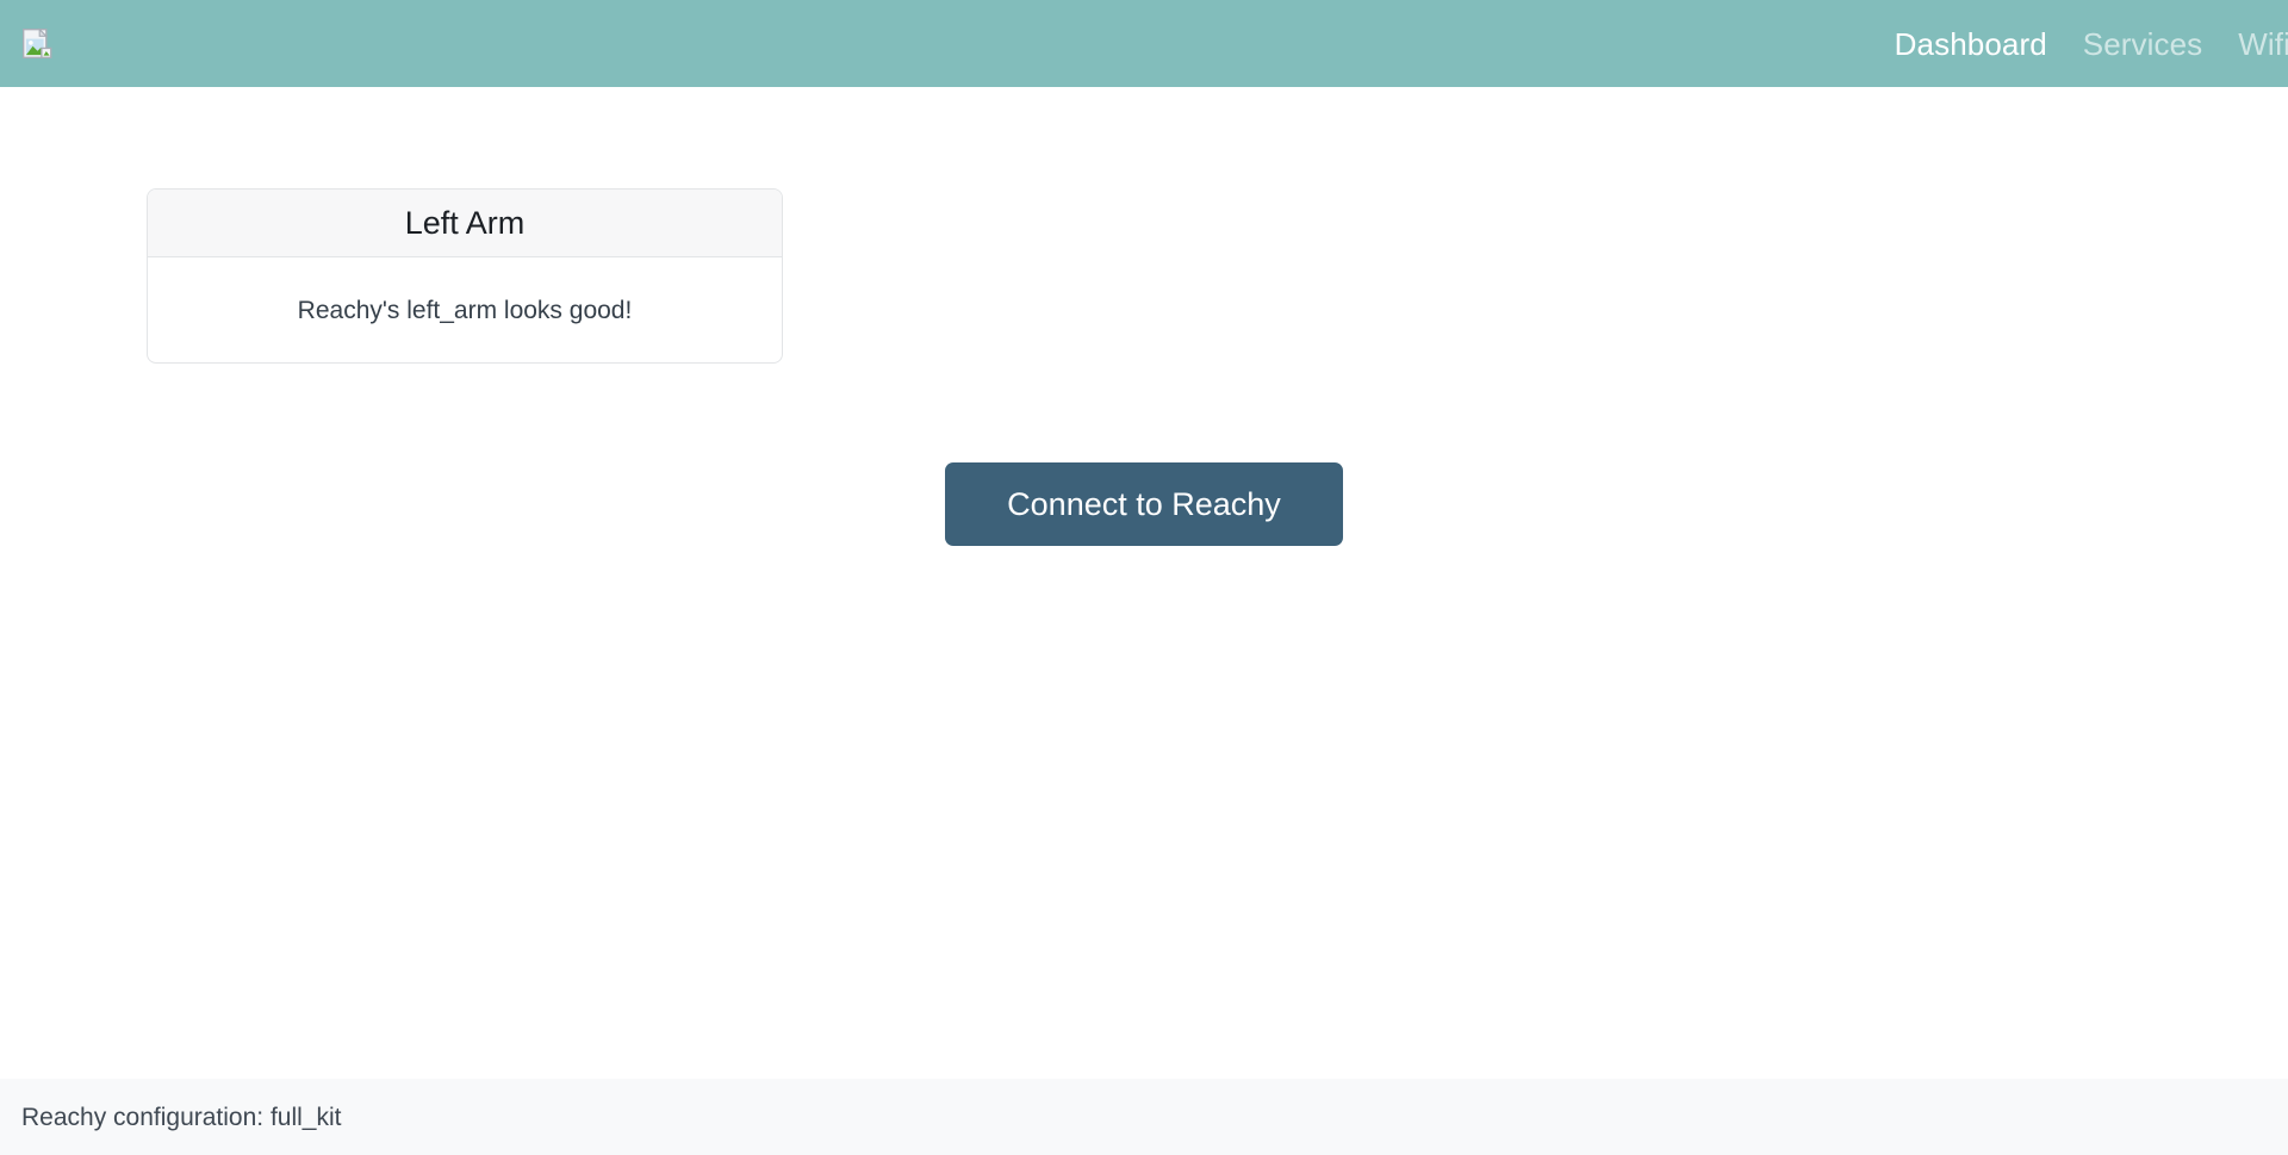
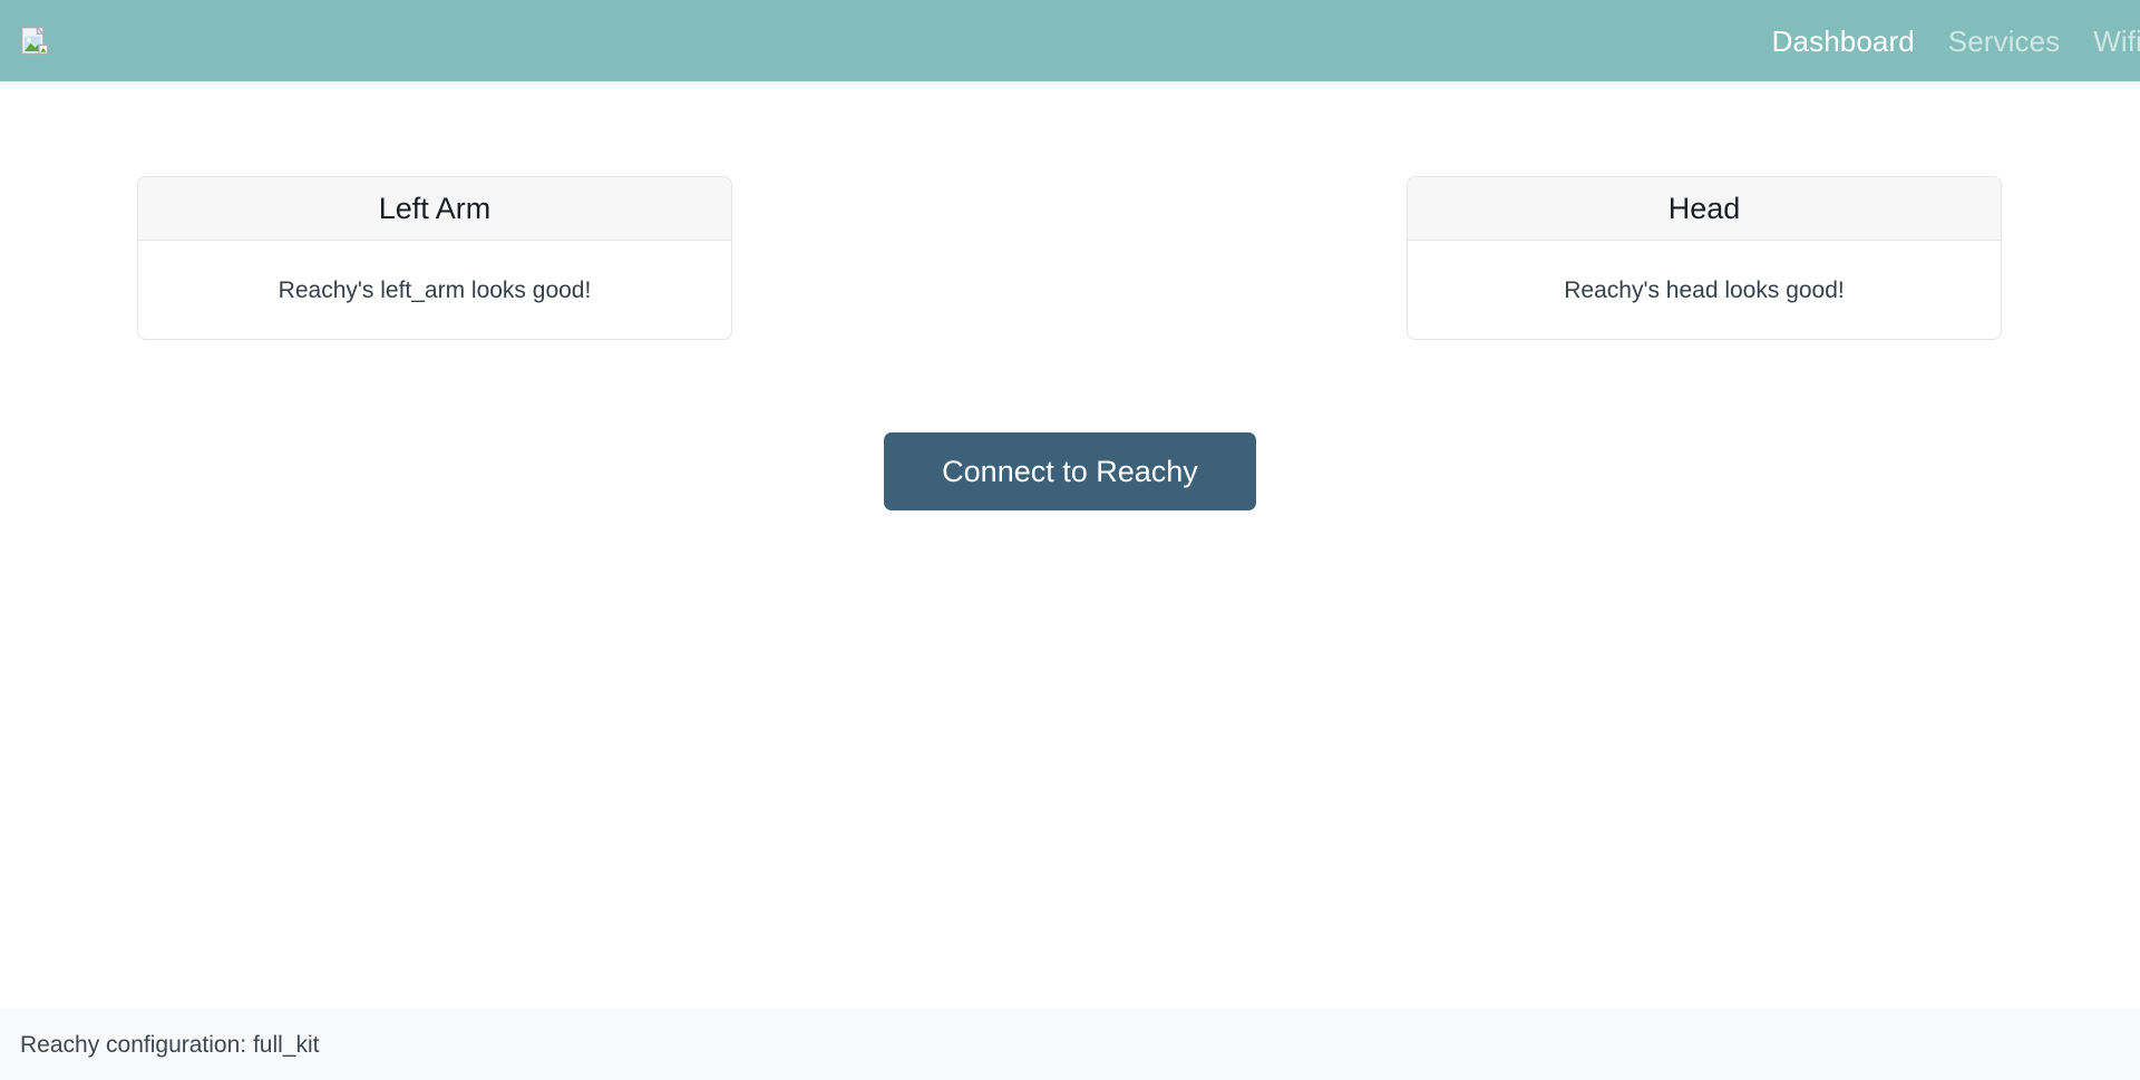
  Dashboard
  Services
  Wifi
  Left Arm
  Reachy's left_arm looks good!
+ Head
+ Reachy's head looks good!
  Connect to Reachy
  Reachy configuration: full_kit
